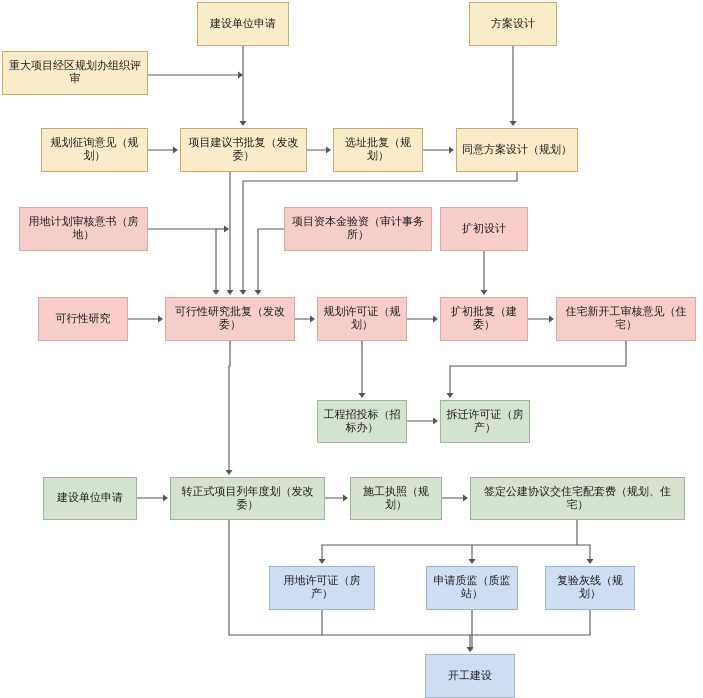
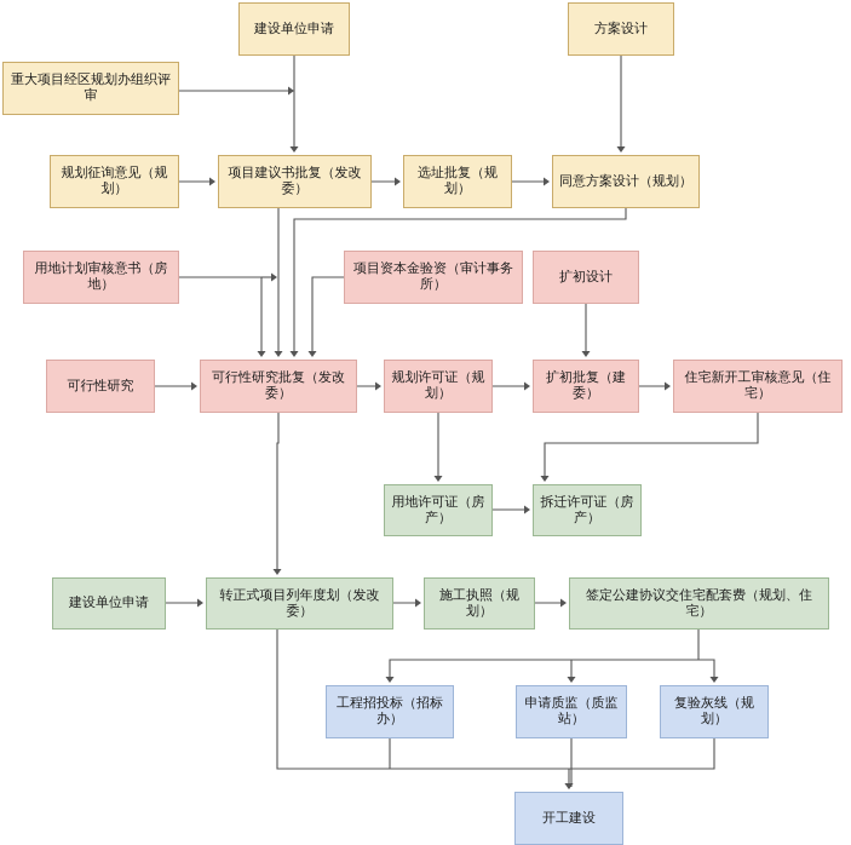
  建设单位申请
  方案设计
  重大项目经区规划办组织评审
  规划征询意见（规划）
  项目建议书批复（发改委）
  选址批复（规划）
  同意方案设计（规划）
  用地计划审核意书（房地）
  项目资本金验资（审计事务所）
  扩初设计
  可行性研究
  可行性研究批复（发改委）
  规划许可证（规划）
  扩初批复（建委）
  住宅新开工审核意见（住宅）
- 工程招投标（招标办）
+ 用地许可证（房产）
  拆迁许可证（房产）
  建设单位申请
  转正式项目列年度划（发改委）
  施工执照（规划）
  签定公建协议交住宅配套费（规划、住宅）
- 用地许可证（房产）
+ 工程招投标（招标办）
  申请质监（质监站）
  复验灰线（规划）
  开工建设
